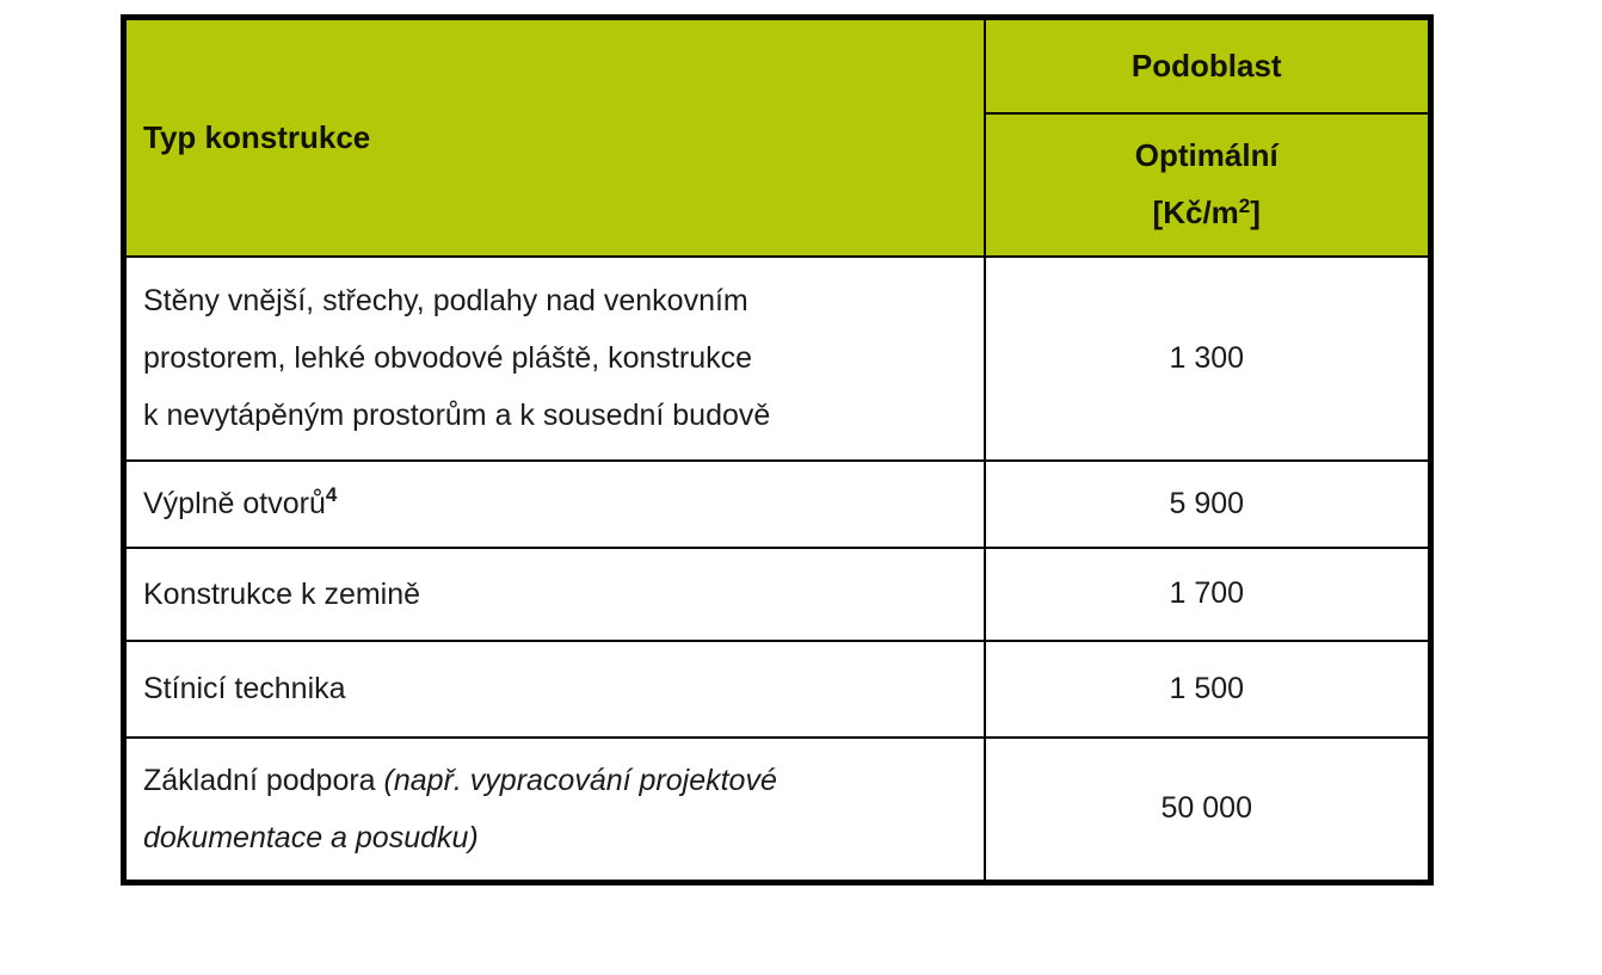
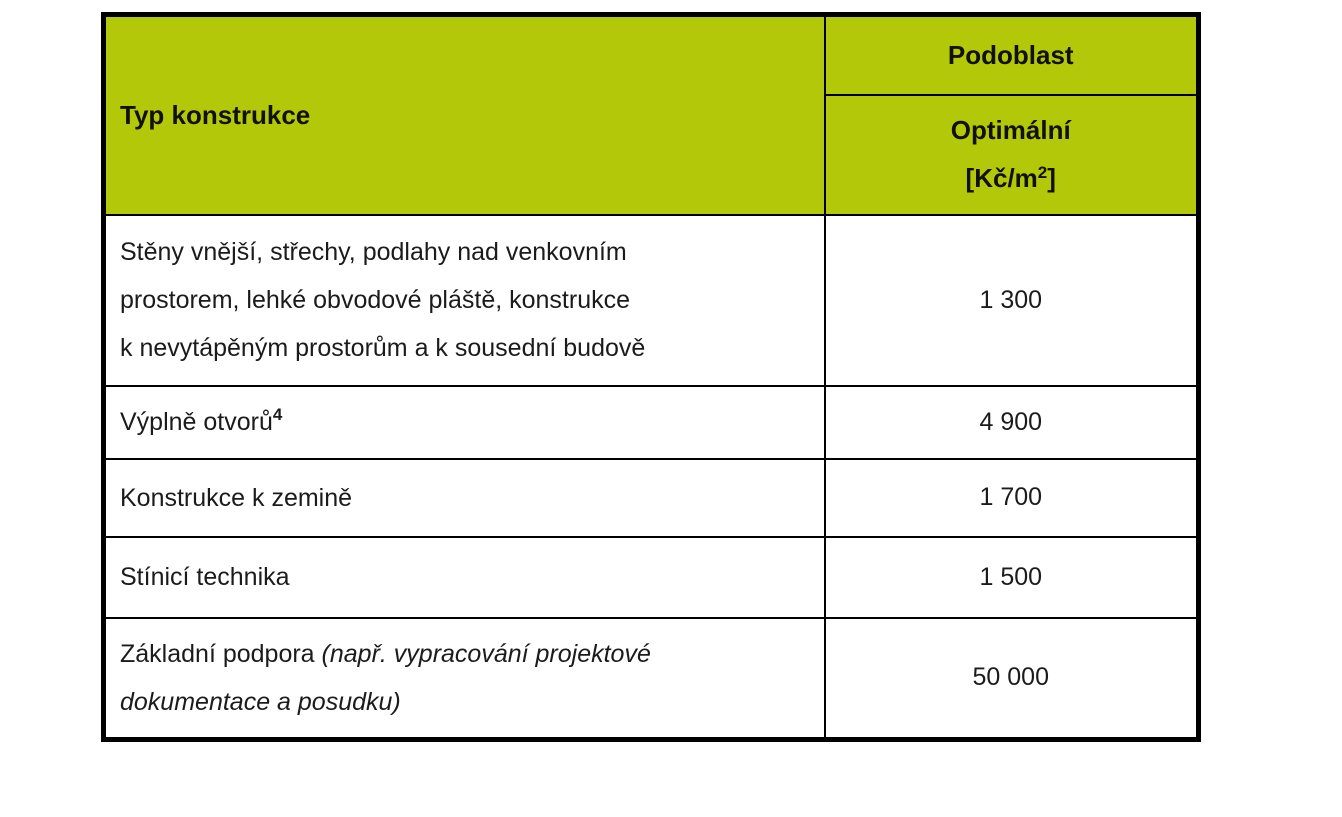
  Typ konstrukce	Podoblast
  Optimální[Kč/m2]
  Stěny vnější, střechy, podlahy nad venkovním prostorem, lehké obvodové pláště, konstrukce k nevytápěným prostorům a k sousední budově	1 300
- Výplně otvorů4	5 900
+ Výplně otvorů4	4 900
  Konstrukce k zemině	1 700
  Stínicí technika	1 500
  Základní podpora (např. vypracování projektové dokumentace a posudku)	50 000
